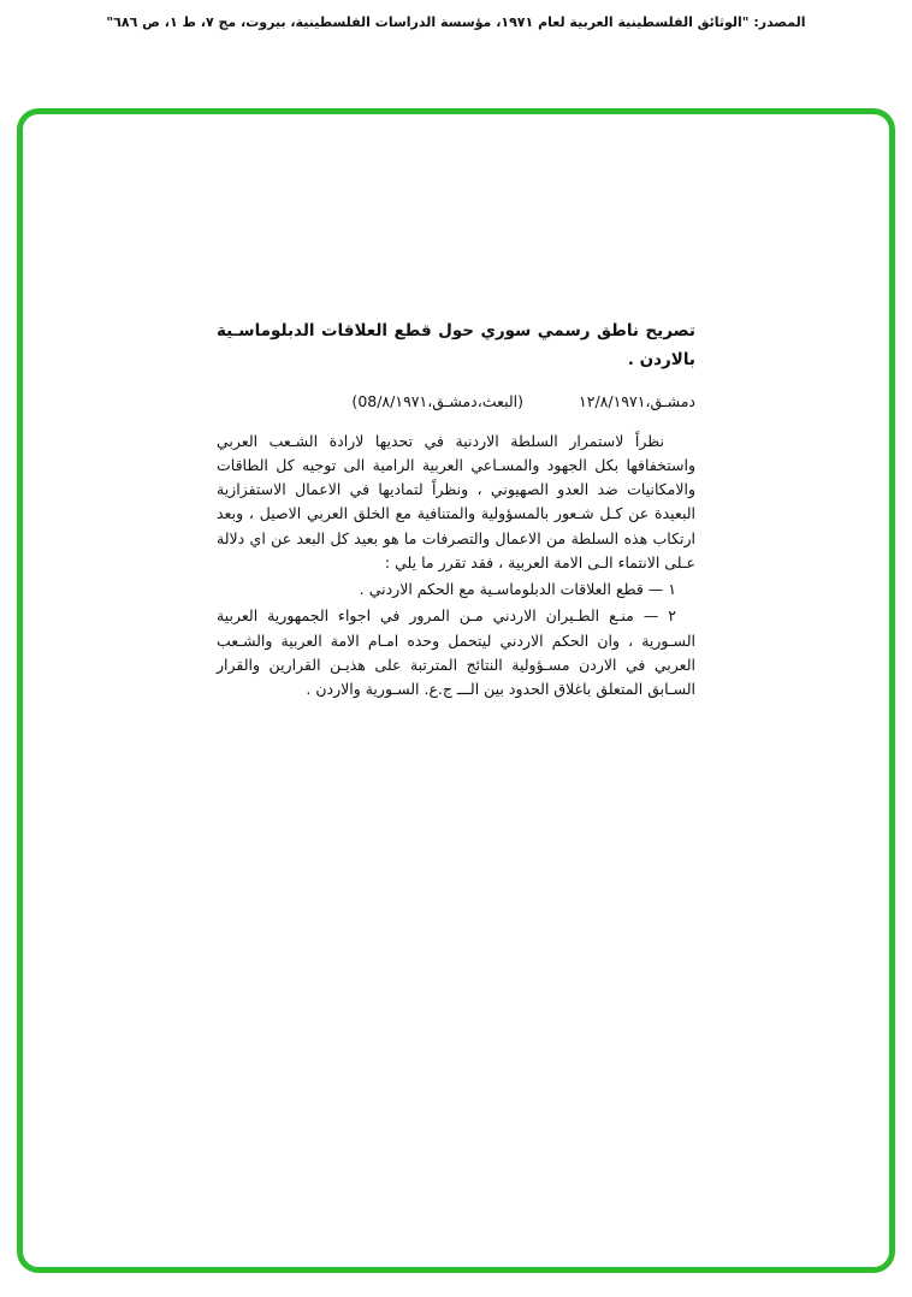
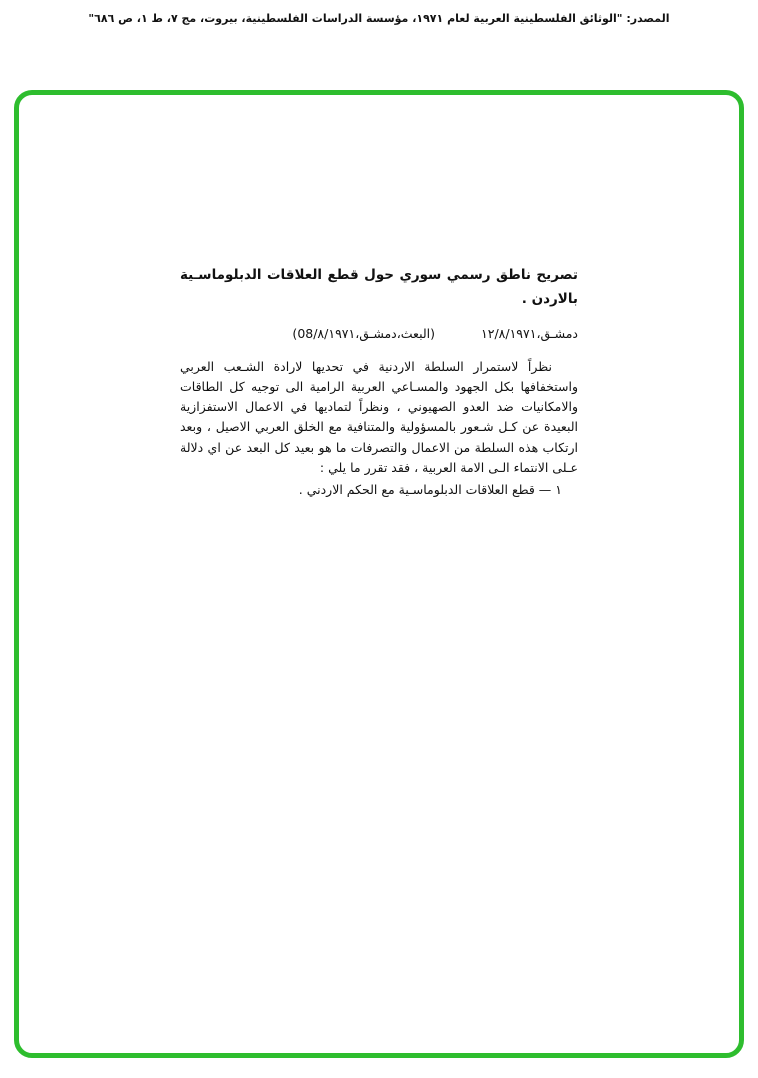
  المصدر: "الوثائق الفلسطينية العربية لعام ١٩٧١، مؤسسة الدراسات الفلسطينية، بيروت، مج ٧، ط ١، ص ٦٨٦"
  تصريح ناطق رسمي سوري حول قطع العلاقات الدبلوماسـية بالاردن .
  دمشـق،١٢/٨/١٩٧١
  (البعث،دمشـق،08/٨/١٩٧١)
  نظراً لاستمرار السلطة الاردنية في تحديها لارادة الشـعب العربي واستخفافها بكل الجهود والمسـاعي العربية الرامية الى توجيه كل الطاقات والامكانيات ضد العدو الصهيوني ، ونظراً لتماديها في الاعمال الاستفزازية البعيدة عن كـل شـعور بالمسؤولية والمتنافية مع الخلق العربي الاصيل ، وبعد ارتكاب هذه السلطة من الاعمال والتصرفات ما هو بعيد كل البعد عن اي دلالة عـلى الانتماء الـى الامة العربية ، فقد تقرر ما يلي :
  ١ — قطع العلاقات الدبلوماسـية مع الحكم الاردني .
- ٢ — منـع الطـيران الاردني مـن المرور في اجواء الجمهورية العربية السـورية ، وان الحكم الاردني ليتحمل وحده امـام الامة العربية والشـعب العربي في الاردن مسـؤولية النتائج المترتبة على هذيـن القرارين والقرار السـابق المتعلق باغلاق الحدود بين الـــ ج.ع. السـورية والاردن .
